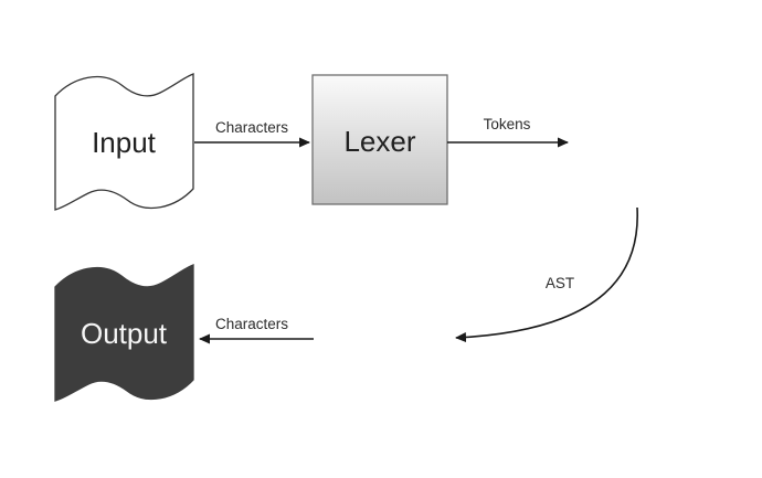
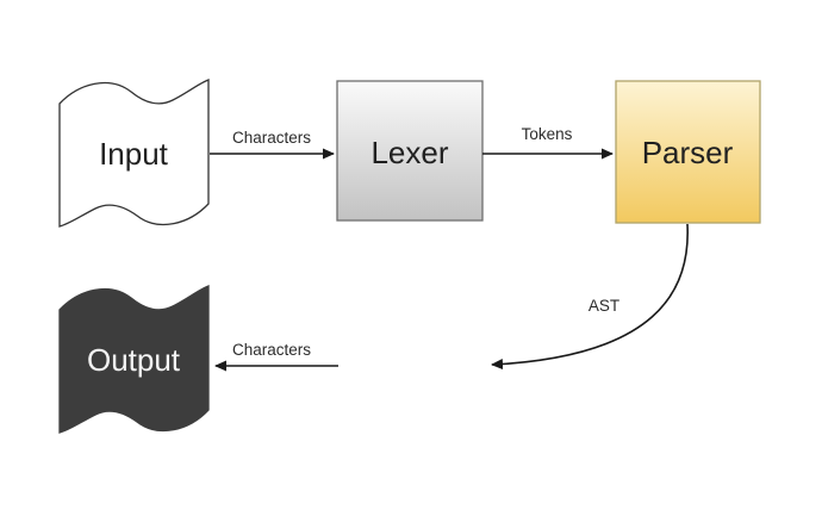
  Input
  Lexer
+ Parser
  Output
  Characters
  Tokens
  AST
  Characters
